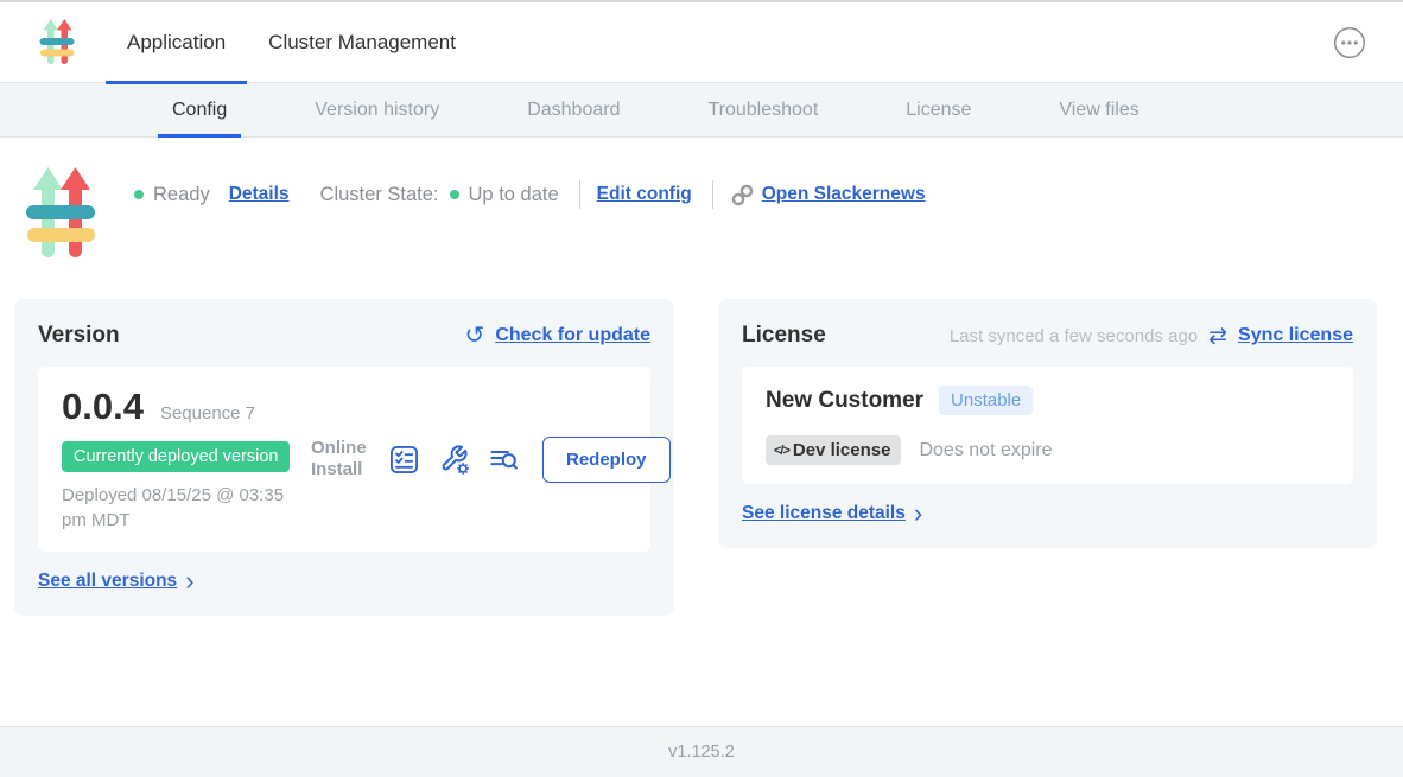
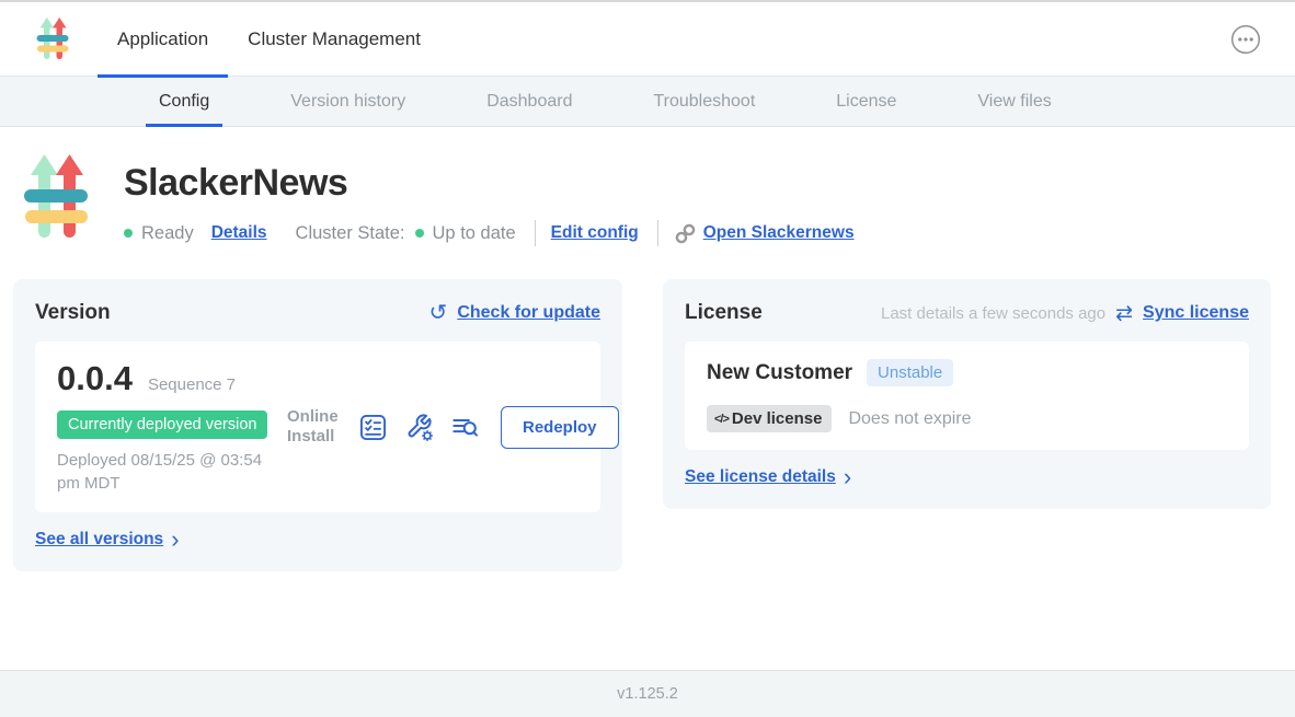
  Application
  Cluster Management
  Config
  Version history
  Dashboard
  Troubleshoot
  License
  View files
+ SlackerNews
  Ready
  Details
  Cluster State:
  Up to date
  Edit config
  Open Slackernews
  Version
  ↺
  Check for update
  0.0.4
  Sequence 7
  Currently deployed version
- Deployed 08/15/25 @ 03:35 pm MDT
+ Deployed 08/15/25 @ 03:54 pm MDT
  Online Install
  Redeploy
  See all versions
  ›
  License
- Last synced a few seconds ago
+ Last details a few seconds ago
  ⇄
  Sync license
  New Customer
  Unstable
  </>
  Dev license
  Does not expire
  See license details
  ›
  v1.125.2
